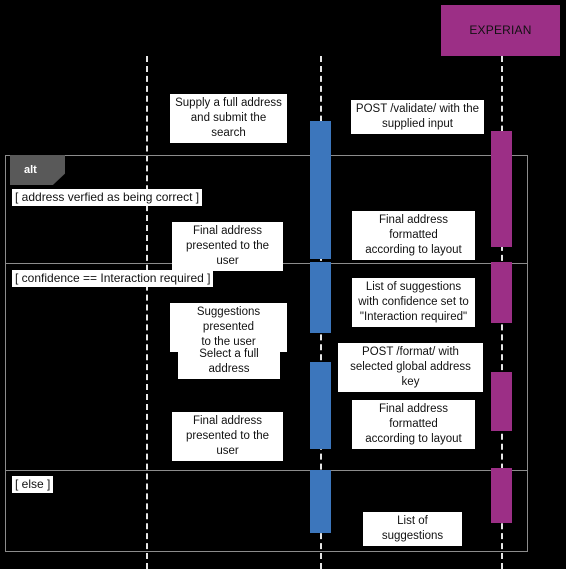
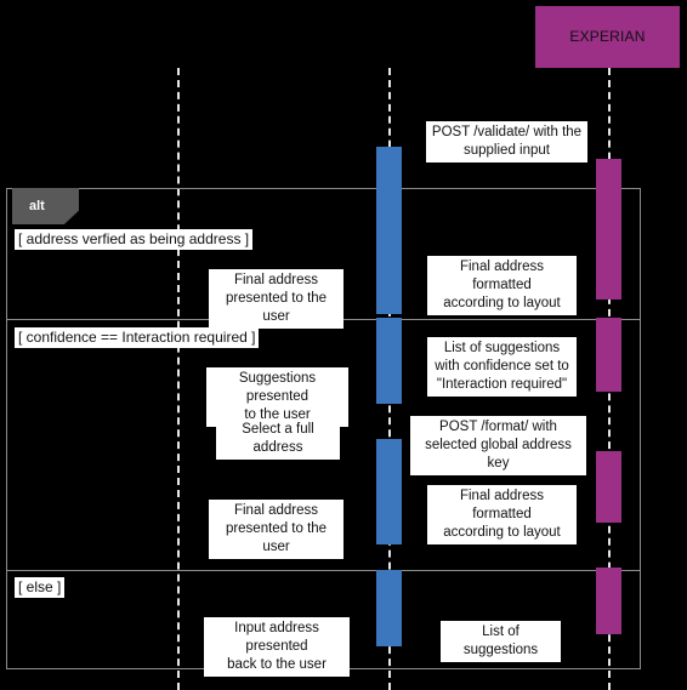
  alt
- [ address verfied as being correct ]
+ [ address verfied as being address ]
  [ confidence == Interaction required ]
  [ else ]
- Supply a full address
- and submit the search
  POST /validate/ with the
  supplied input
  Final address
  presented to the user
  Final address formatted
  according to layout
  Suggestions presented
  to the user
  List of suggestions
  with confidence set to
  "Interaction required"
  Select a full address
  POST /format/ with
  selected global address key
  Final address
  presented to the user
  Final address formatted
  according to layout
+ Input address presented
+ back to the user
  List of suggestions
  EXPERIAN
